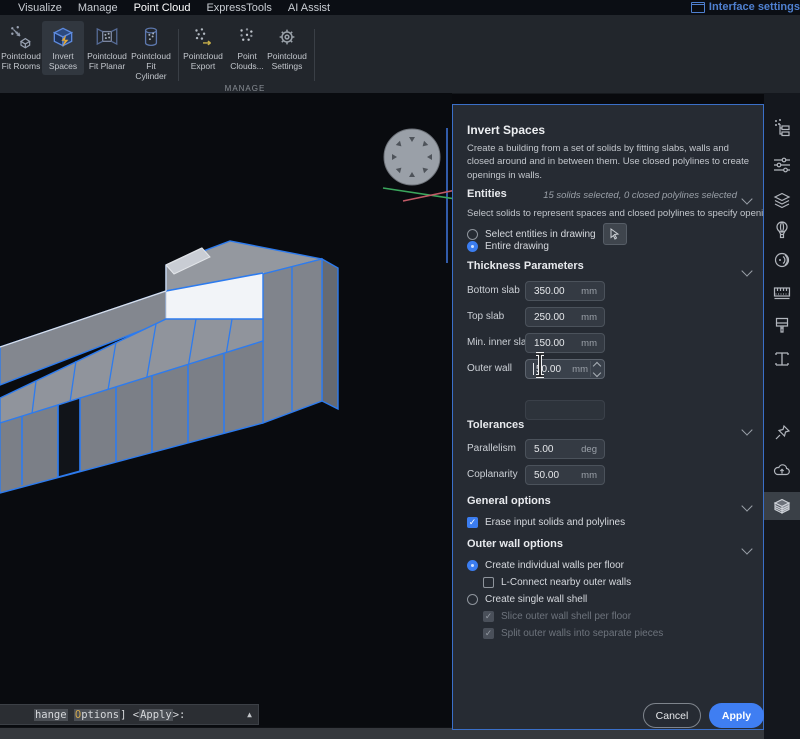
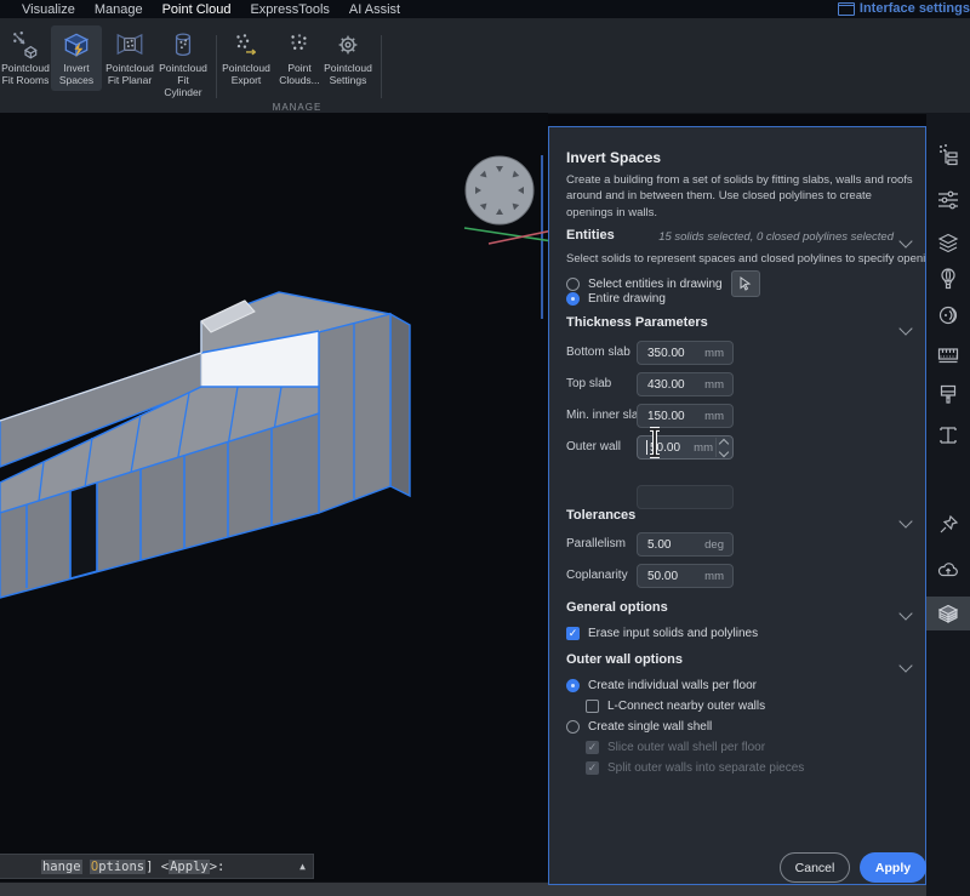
  Visualize
  Manage
  Point Cloud
  ExpressTools
  AI Assist
  Interface settings
  Pointcloud
  Fit Rooms
  Invert
  Spaces
  Pointcloud
  Fit Planar
  Pointcloud
  Fit Cylinder
  Pointcloud
  Export
  Point
  Clouds...
  Pointcloud
  Settings
  MANAGE
  hange Options] <Apply>:
  ▲
  Invert Spaces
- Create a building from a set of solids by fitting slabs, walls and closed around and in between them. Use closed polylines to create openings in walls.
+ Create a building from a set of solids by fitting slabs, walls and roofs around and in between them. Use closed polylines to create openings in walls.
  Entities
  15 solids selected, 0 closed polylines selected
  Select solids to represent spaces and closed polylines to specify openi
  Select entities in drawing
  Entire drawing
  Thickness Parameters
  Bottom slab
  350.00
  mm
  Top slab
- 250.00
+ 430.00
  mm
  Min. inner sla
  150.00
  mm
  Outer wall
  0.00
  mm
  Tolerances
  Parallelism
  5.00
  deg
  Coplanarity
  50.00
  mm
  General options
  ✓
  Erase input solids and polylines
  Outer wall options
  Create individual walls per floor
  L-Connect nearby outer walls
  Create single wall shell
  ✓
  Slice outer wall shell per floor
  ✓
  Split outer walls into separate pieces
  Cancel
  Apply
